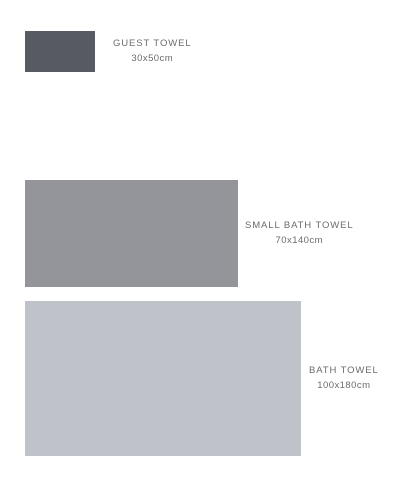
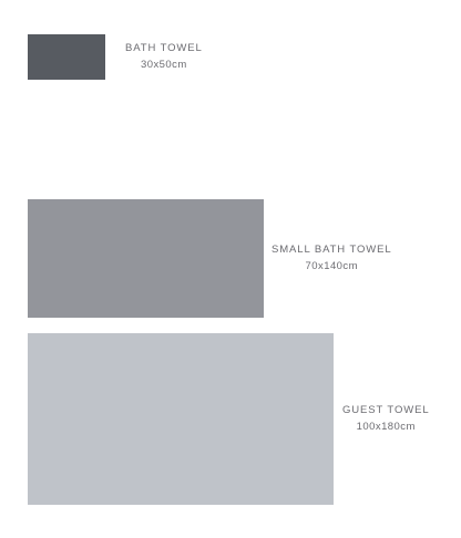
- GUEST TOWEL
+ BATH TOWEL
  30x50cm
  SMALL BATH TOWEL
  70x140cm
- BATH TOWEL
+ GUEST TOWEL
  100x180cm
